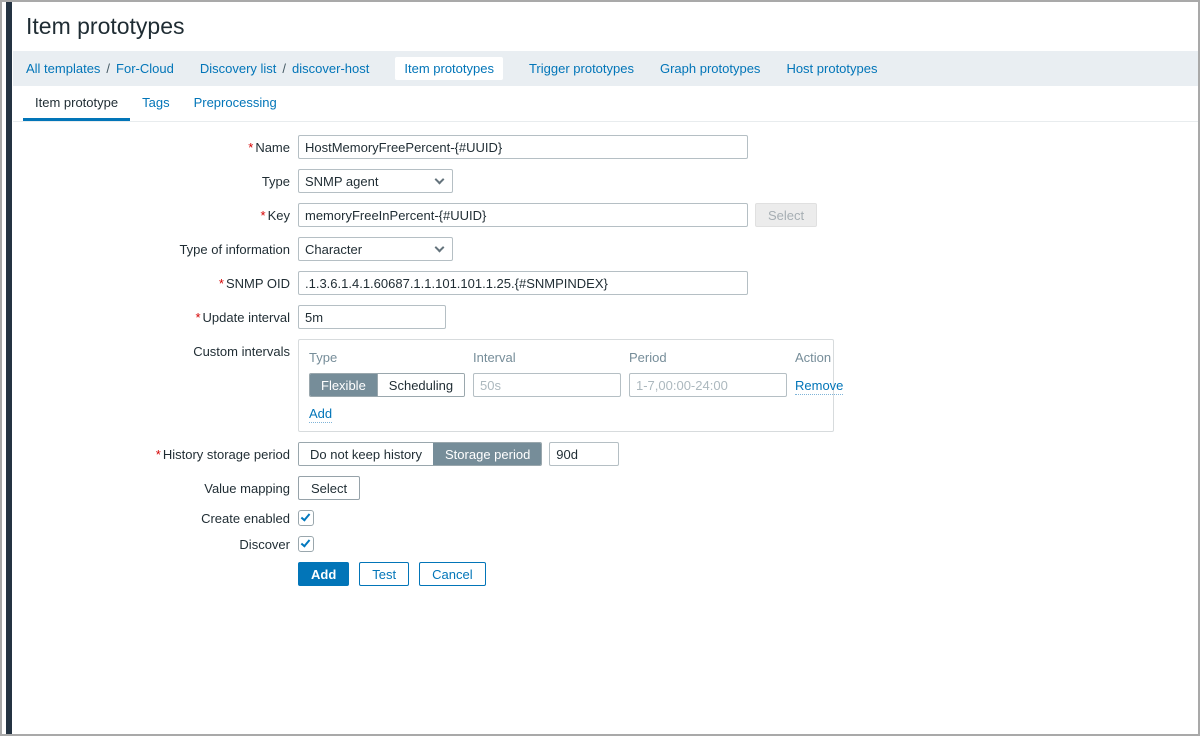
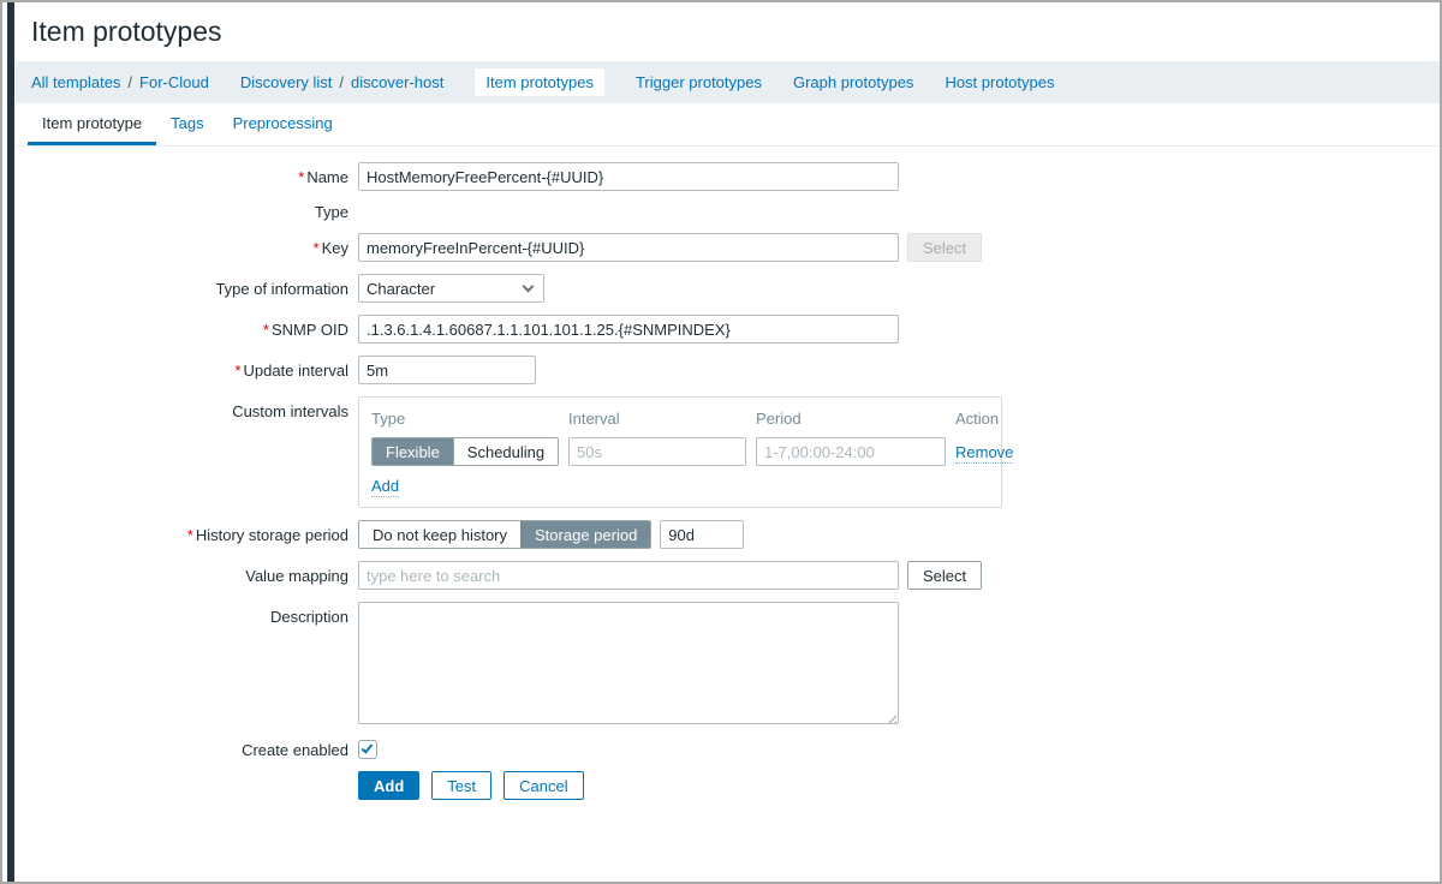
  Item prototypes
  All templates
  /
  For-Cloud
  Discovery list
  /
  discover-host
  Item prototypes
  Trigger prototypes
  Graph prototypes
  Host prototypes
  Item prototype
  Tags
  Preprocessing
  * Name
  HostMemoryFreePercent-{#UUID}
  Type
- SNMP agent
  * Key
  memoryFreeInPercent-{#UUID}
  Select
  Type of information
  Character
  * SNMP OID
  .1.3.6.1.4.1.60687.1.1.101.101.1.25.{#SNMPINDEX}
  * Update interval
  5m
  Custom intervals
  Type
  Interval
  Period
  Action
  Flexible
  Scheduling
  50s
  1-7,00:00-24:00
  Remove
  Add
  * History storage period
  Do not keep history
  Storage period
  90d
  Value mapping
+ type here to search
  Select
+ Description
  Create enabled
- Discover
  Add
  Test
  Cancel
